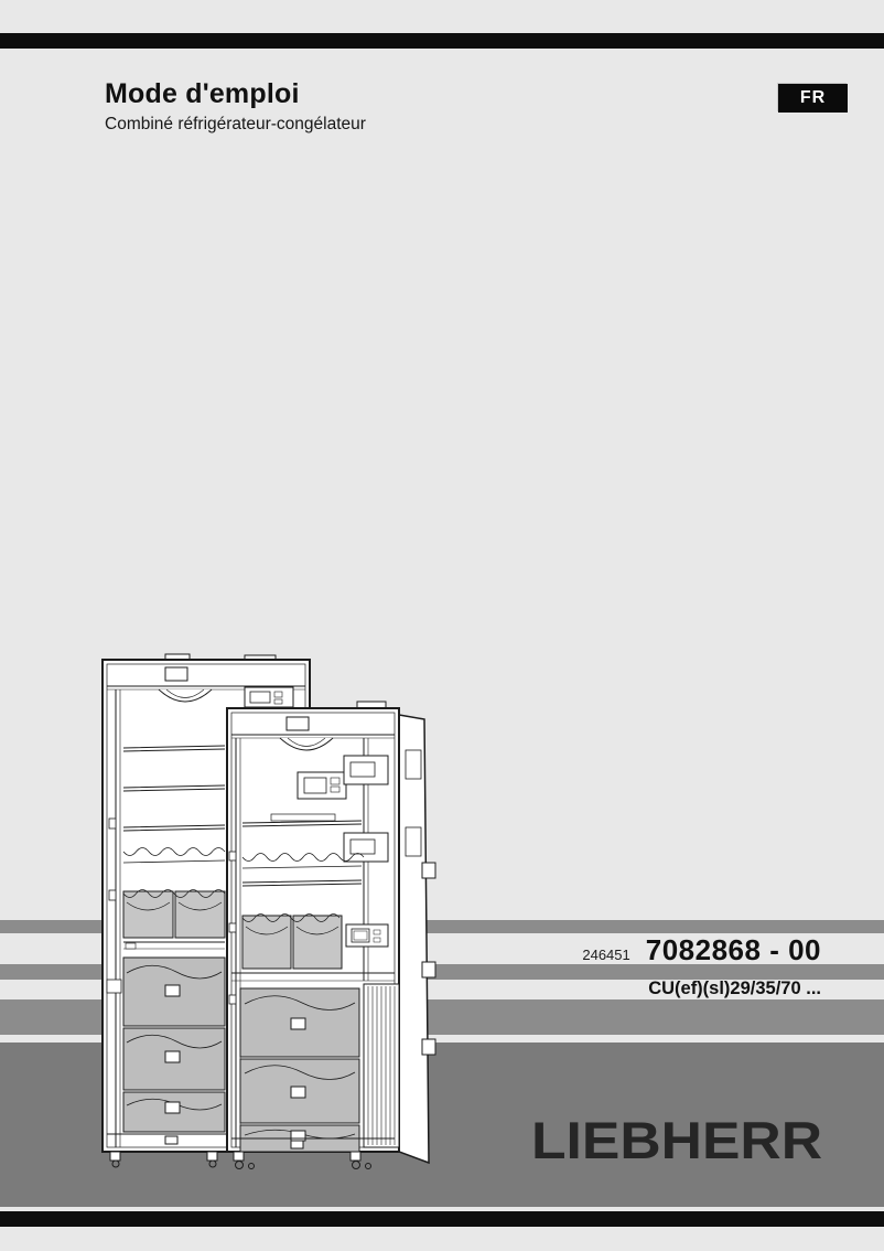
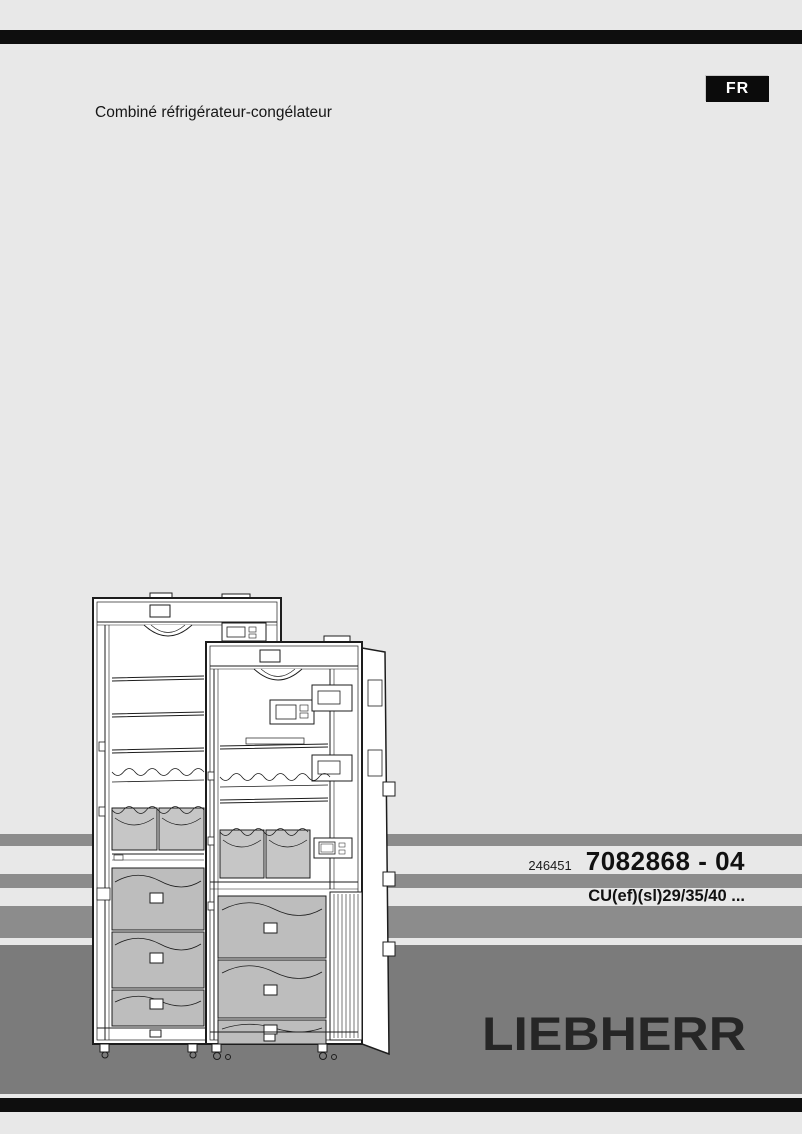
- Mode d'emploi
  Combiné réfrigérateur-congélateur
  FR
  246451
- 7082868 - 00
+ 7082868 - 04
- CU(ef)(sl)29/35/70 ...
+ CU(ef)(sl)29/35/40 ...
  LIEBHERR
